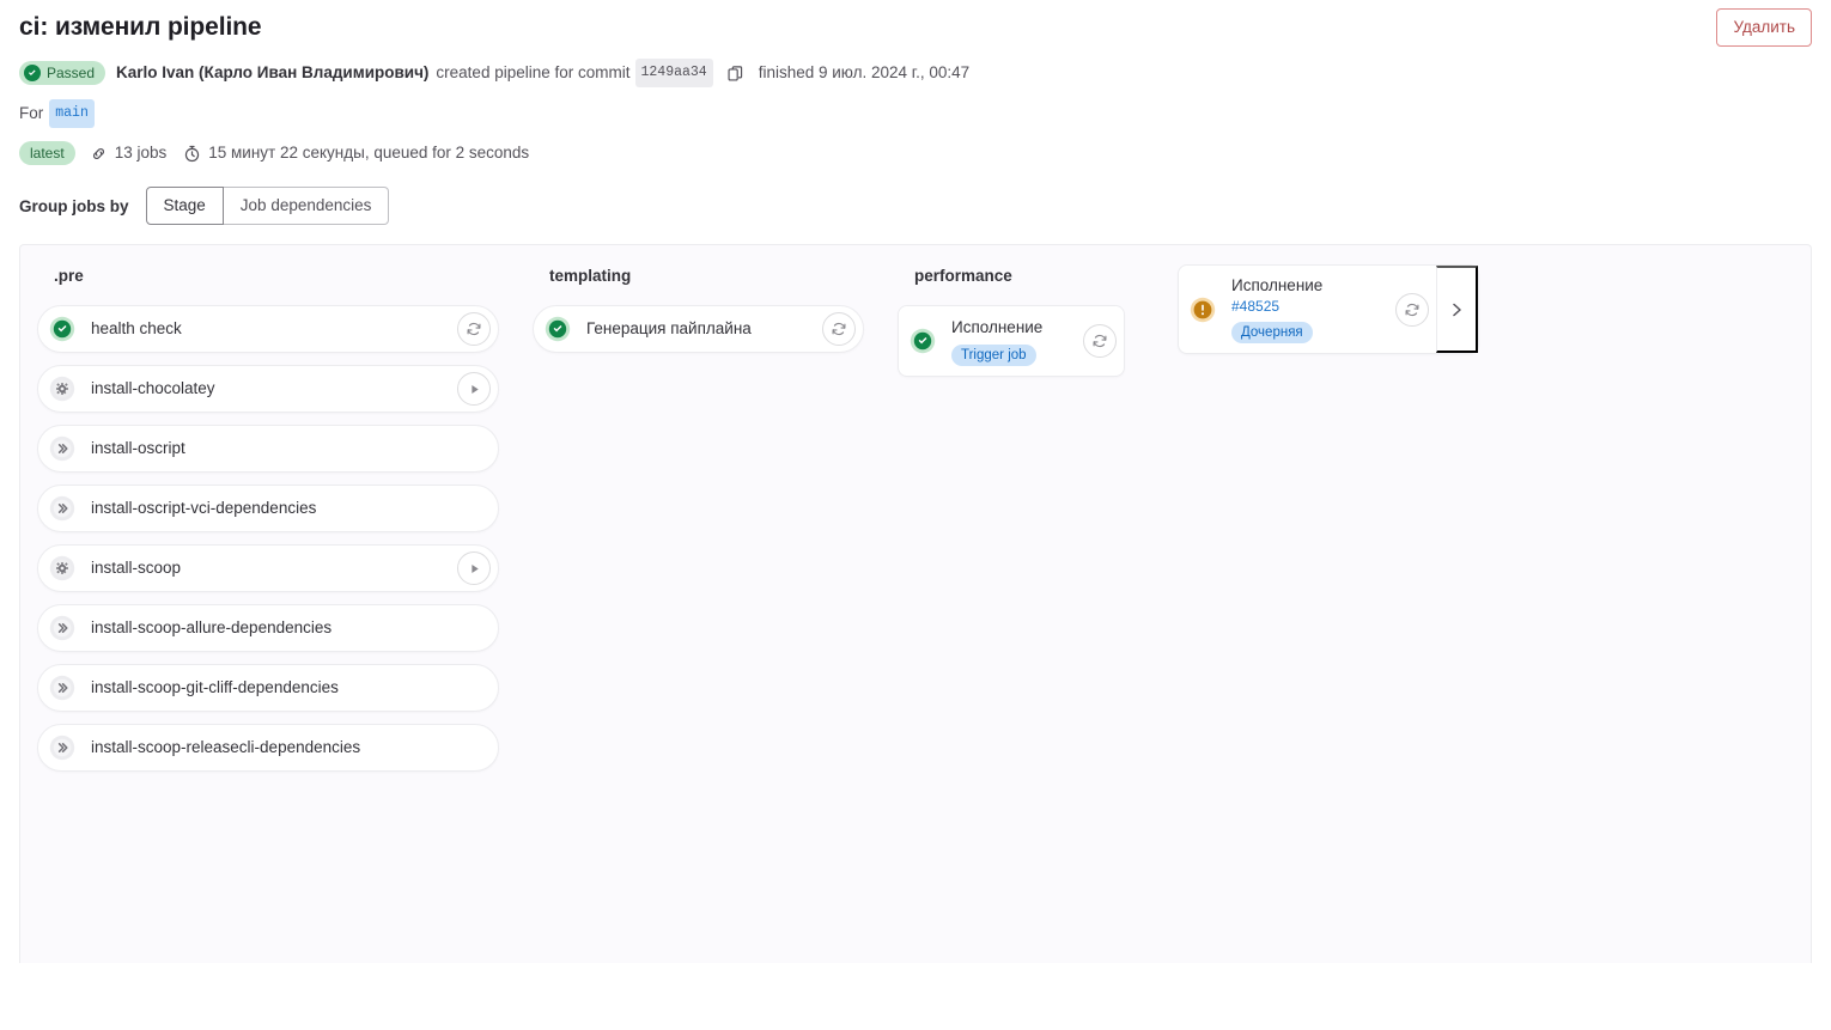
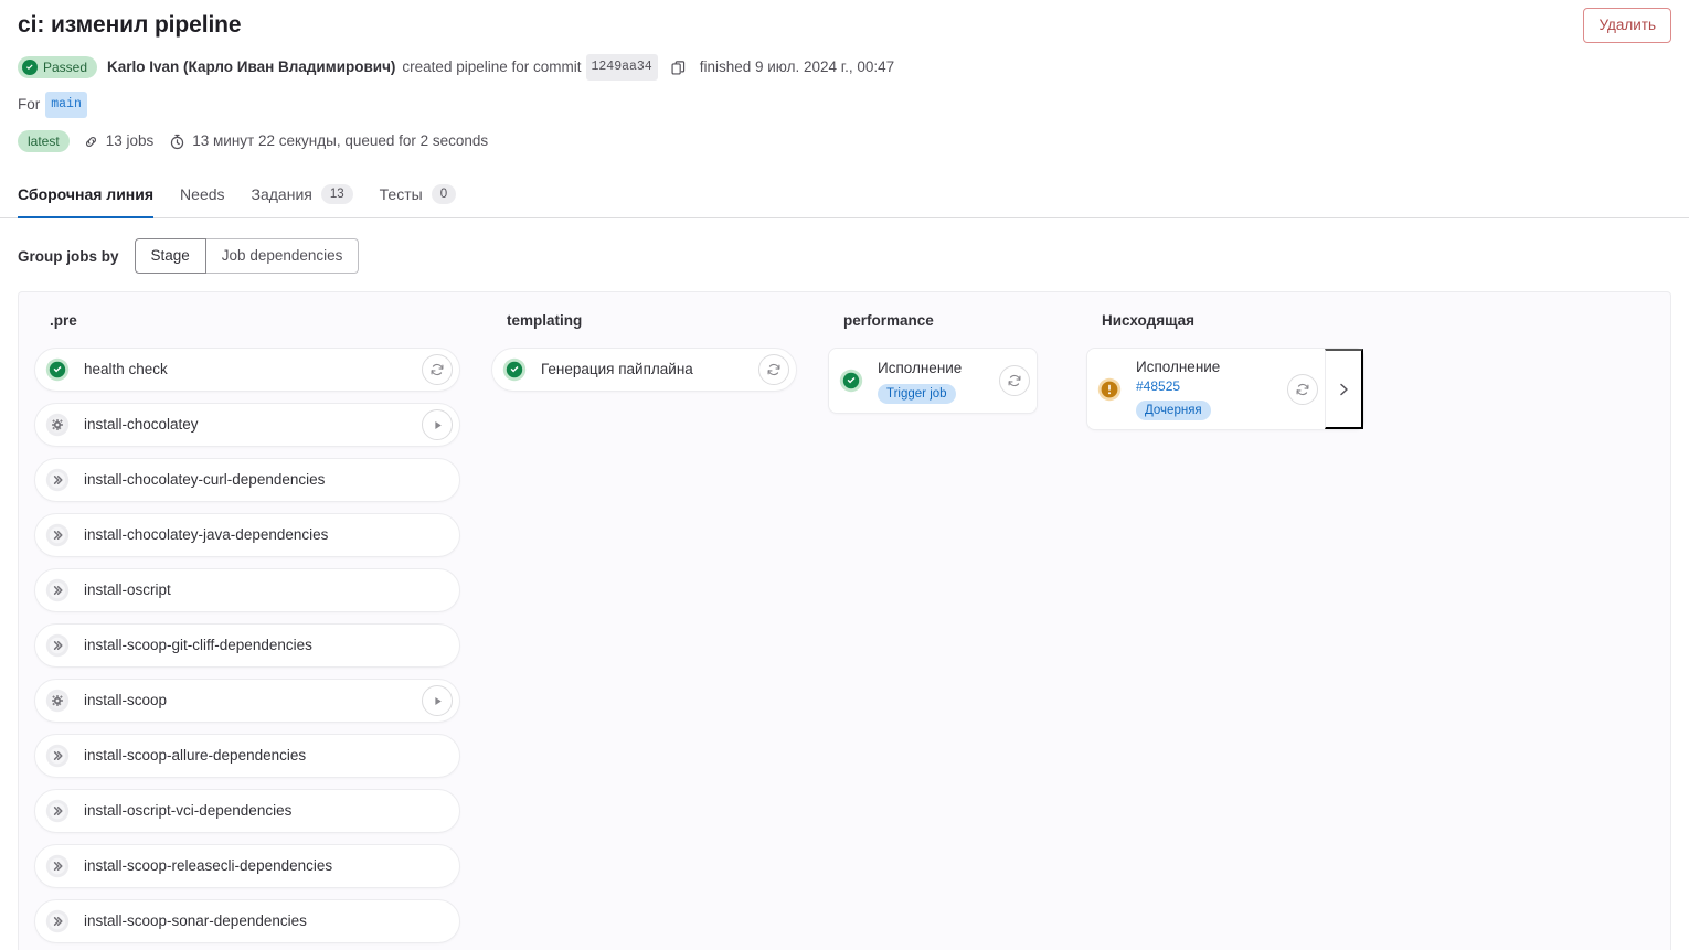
  ci: изменил pipeline
  Удалить
  Passed
  Karlo Ivan (Карло Иван Владимирович)
  created pipeline for commit
  1249aa34
  finished 9 июл. 2024 г., 00:47
  For
  main
  latest
  13 jobs
- 15 минут 22 секунды, queued for 2 seconds
+ 13 минут 22 секунды, queued for 2 seconds
+ Сборочная линия
+ Needs
+ Задания
+ 13
+ Тесты
+ 0
  Group jobs by
  Stage
  Job dependencies
  .pre
  health check
  install-chocolatey
+ install-chocolatey-curl-dependencies
+ install-chocolatey-java-dependencies
  install-oscript
- install-oscript-vci-dependencies
+ install-scoop-git-cliff-dependencies
  install-scoop
  install-scoop-allure-dependencies
- install-scoop-git-cliff-dependencies
+ install-oscript-vci-dependencies
  install-scoop-releasecli-dependencies
+ install-scoop-sonar-dependencies
  templating
  Генерация пайплайна
  performance
  Исполнение Trigger job
+ Нисходящая
  Исполнение
  #48525
  Дочерняя
